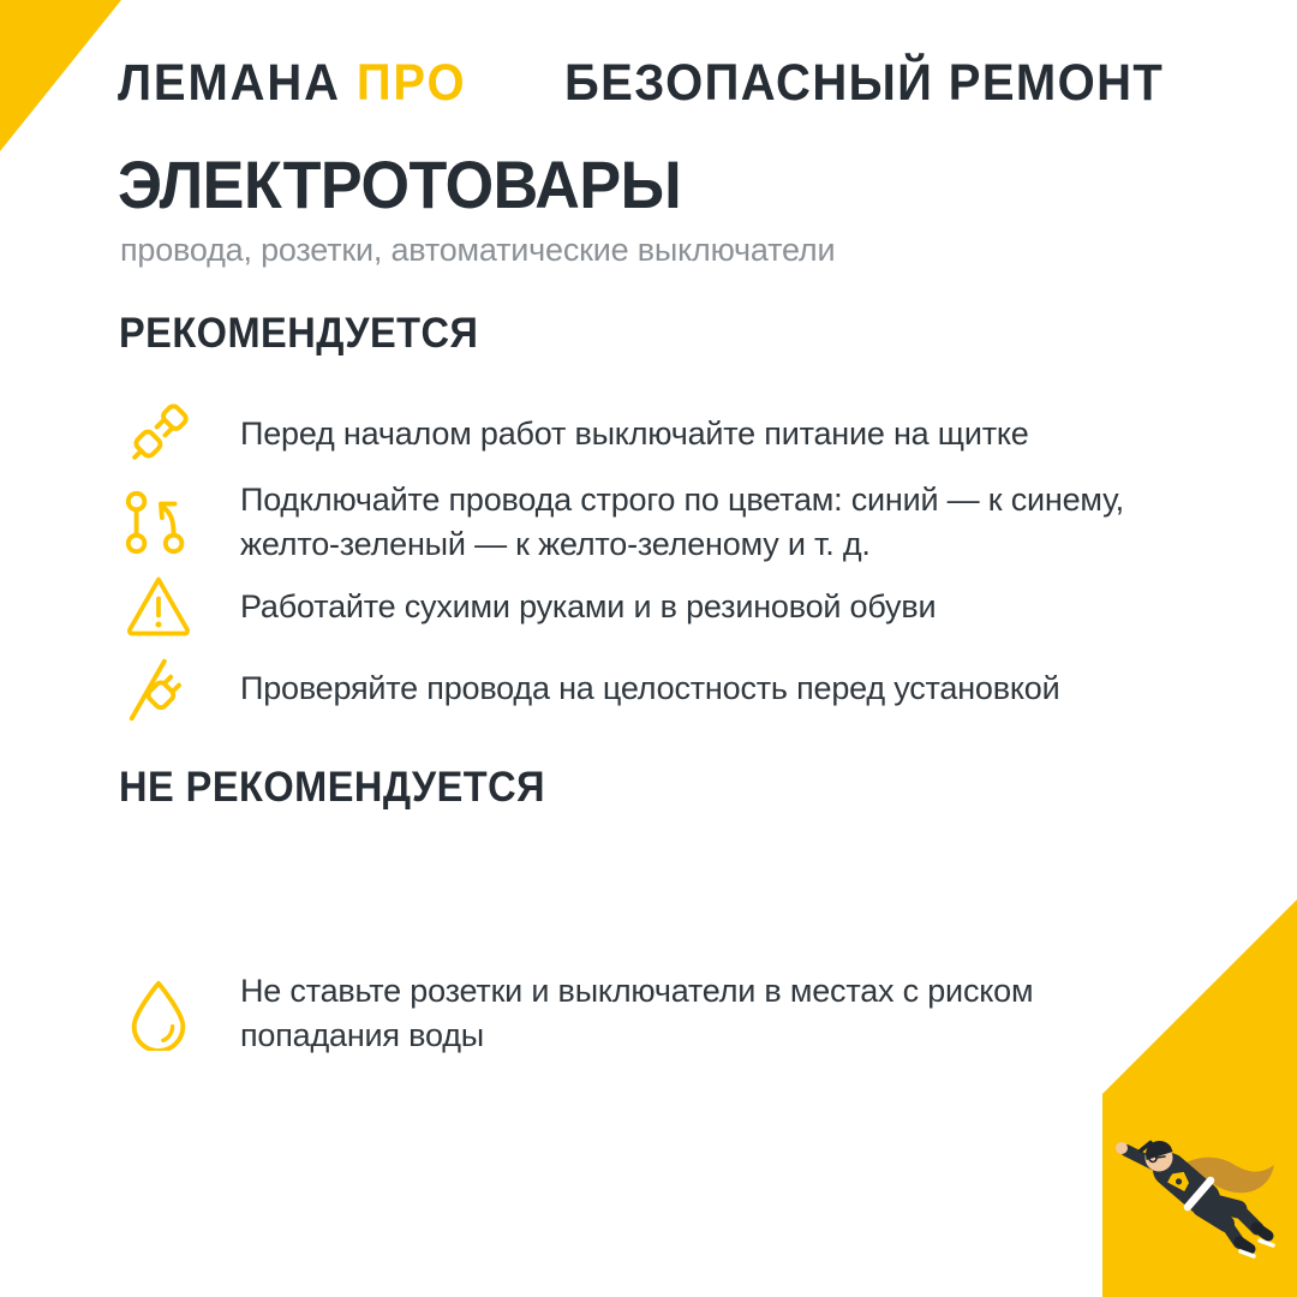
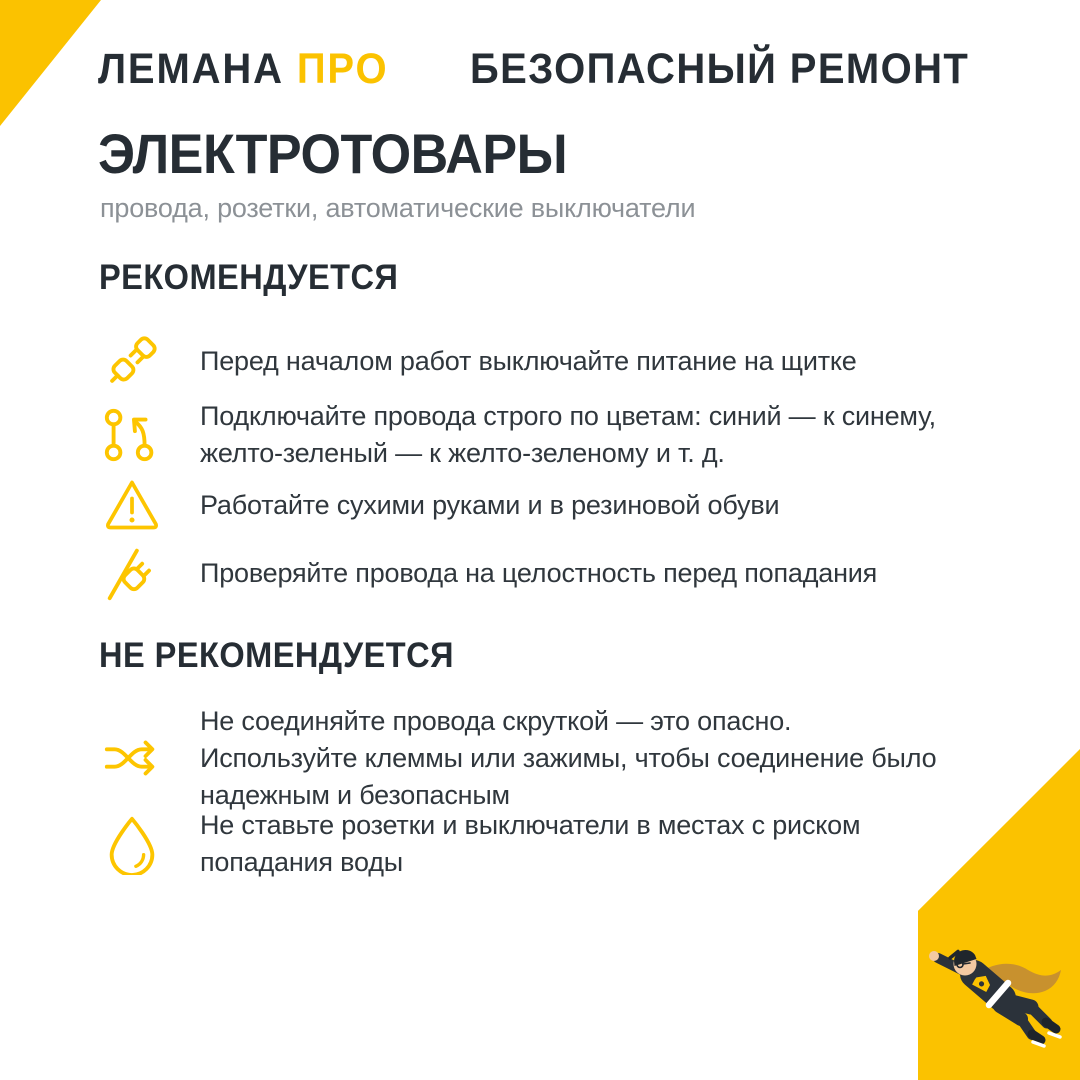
  ЛЕМАНА ПРО
  БЕЗОПАСНЫЙ РЕМОНТ
  ЭЛЕКТРОТОВАРЫ
  провода, розетки, автоматические выключатели
  РЕКОМЕНДУЕТСЯ
  Перед началом работ выключайте питание на щитке
  Подключайте провода строго по цветам: синий — к синему,
  желто-зеленый — к желто-зеленому и т. д.
  Работайте сухими руками и в резиновой обуви
- Проверяйте провода на целостность перед установкой
+ Проверяйте провода на целостность перед попадания
  НЕ РЕКОМЕНДУЕТСЯ
+ Не соединяйте провода скруткой — это опасно.
+ Используйте клеммы или зажимы, чтобы соединение было
+ надежным и безопасным
  Не ставьте розетки и выключатели в местах с риском
  попадания воды
